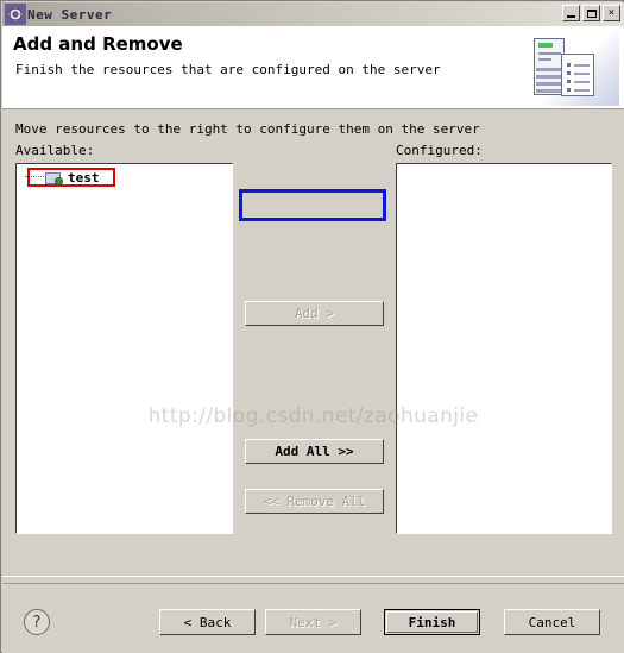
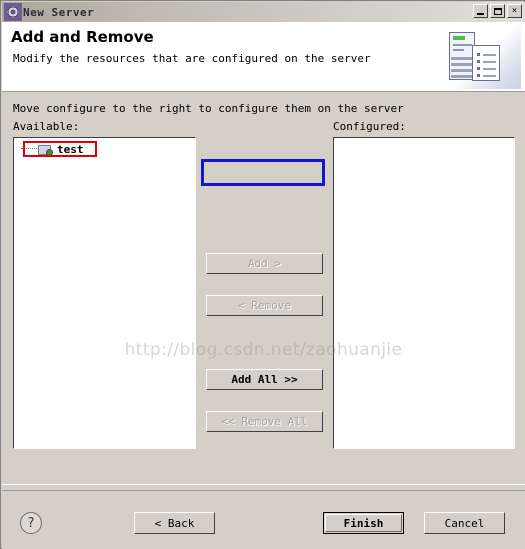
  New Server
  ×
  Add and Remove
- Finish the resources that are configured on the server
+ Modify the resources that are configured on the server
- Move resources to the right to configure them on the server
+ Move configure to the right to configure them on the server
  Available:
  Configured:
  test
  Add >
+ < Remove
  Add All >>
  << Remove All
  http://blog.csdn.net/zaohuanjie
  ?
  < Back
- Next >
  Finish
  Cancel
